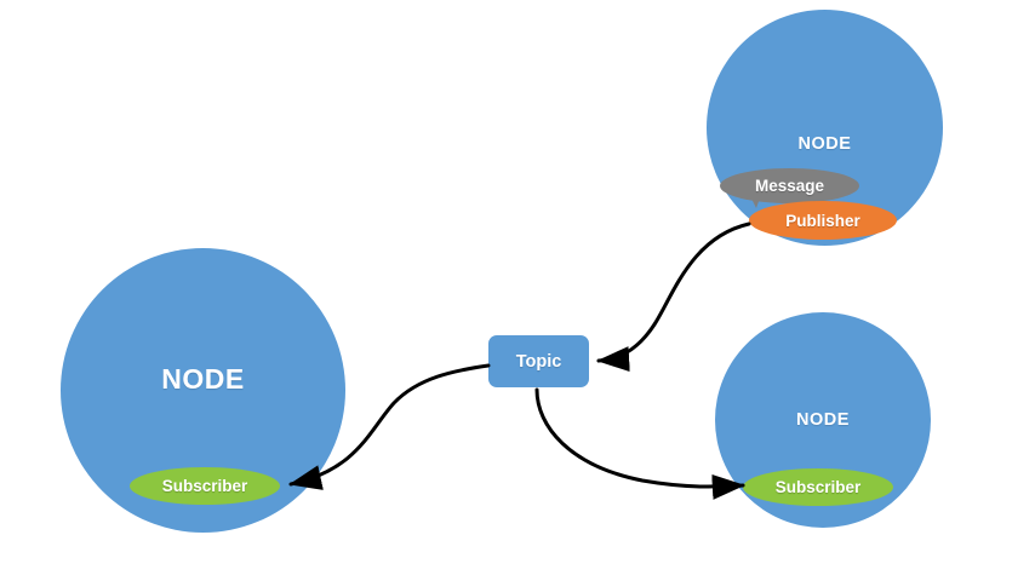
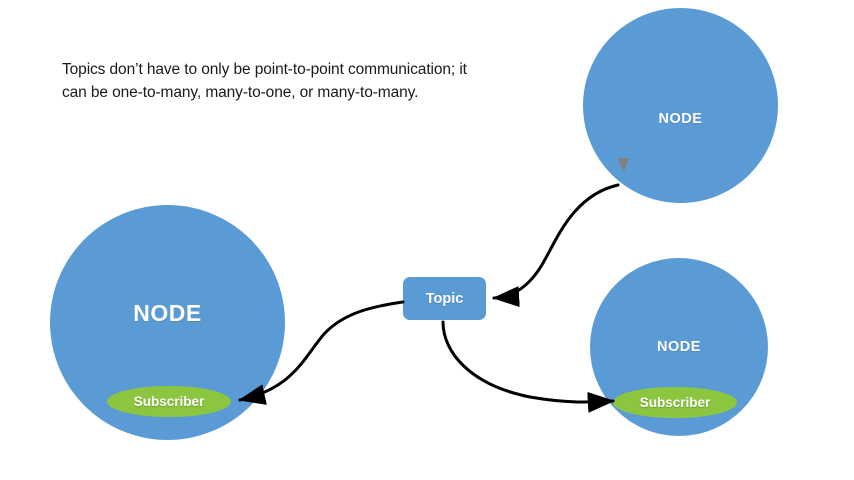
+ Topics don’t have to only be point-to-point communication; it can be one-to-many, many-to-one, or many-to-many.
  NODE
- Message
- Publisher
  NODE
  Subscriber
  NODE
  Subscriber
  Topic
